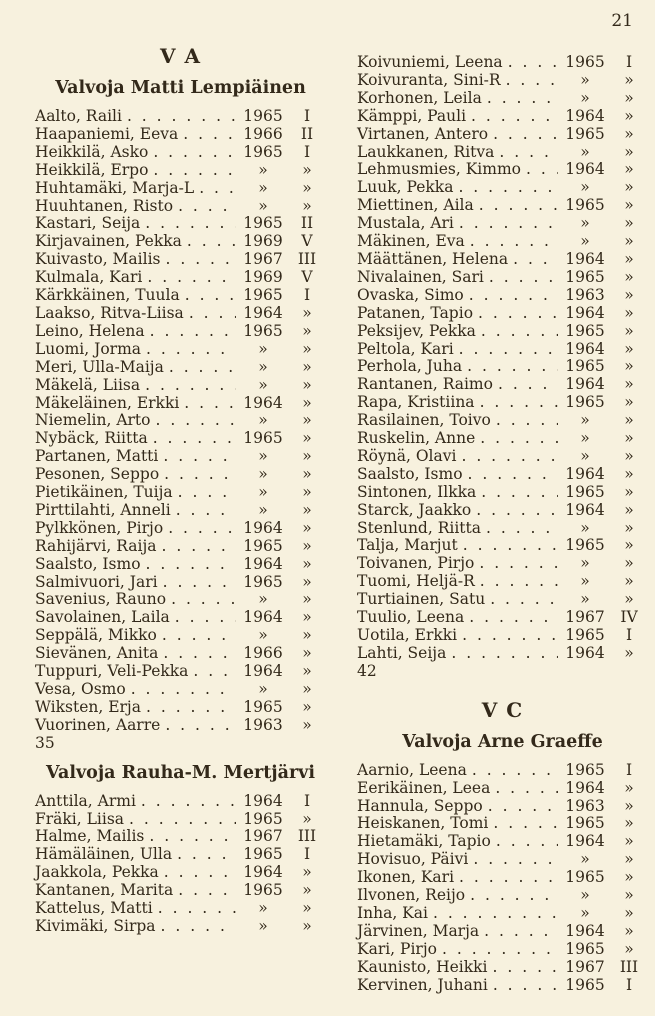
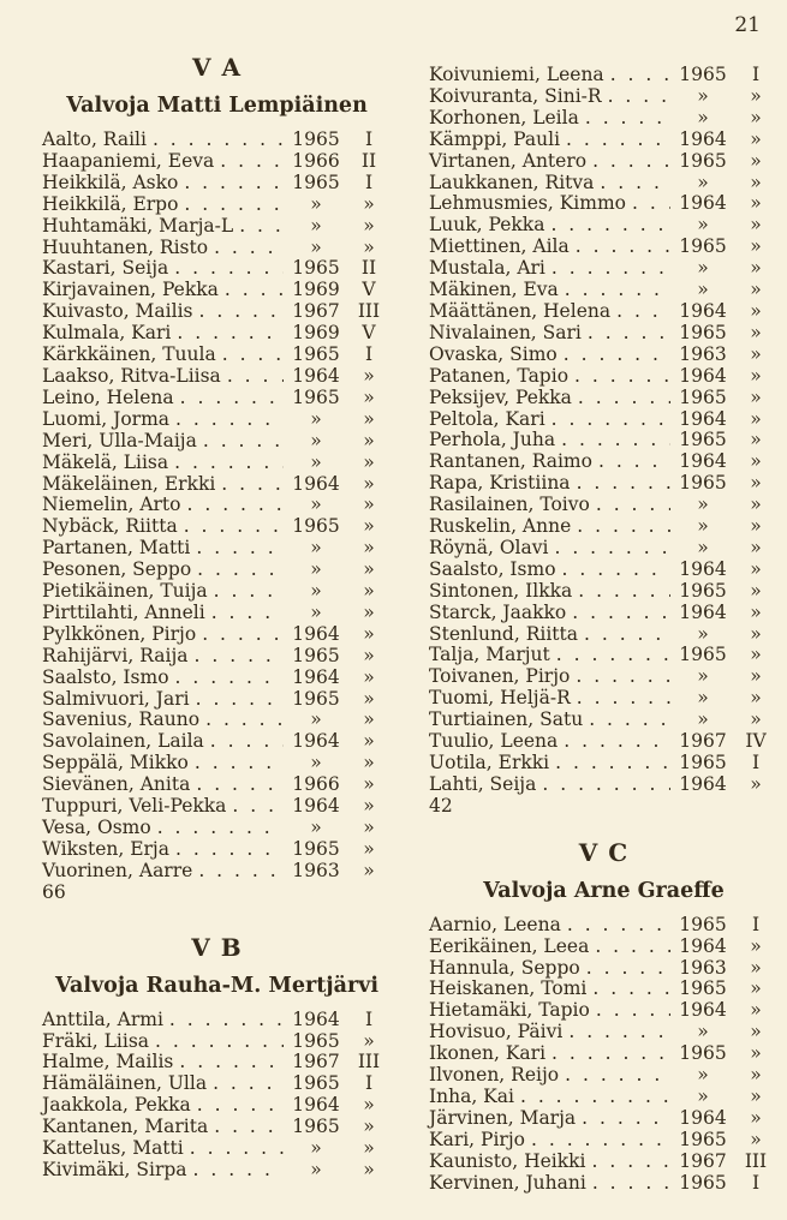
  21
  V A
  Valvoja Matti Lempiäinen
  Aalto, Raili
  1965
  I
  Haapaniemi, Eeva
  1966
  II
  Heikkilä, Asko
  1965
  I
  Heikkilä, Erpo
  »
  »
  Huhtamäki, Marja-L
  »
  »
  Huuhtanen, Risto
  »
  »
  Kastari, Seija
  1965
  II
  Kirjavainen, Pekka
  1969
  V
  Kuivasto, Mailis
  1967
  III
  Kulmala, Kari
  1969
  V
  Kärkkäinen, Tuula
  1965
  I
  Laakso, Ritva-Liisa
  1964
  »
  Leino, Helena
  1965
  »
  Luomi, Jorma
  »
  »
  Meri, Ulla-Maija
  »
  »
  Mäkelä, Liisa
  »
  »
  Mäkeläinen, Erkki
  1964
  »
  Niemelin, Arto
  »
  »
  Nybäck, Riitta
  1965
  »
  Partanen, Matti
  »
  »
  Pesonen, Seppo
  »
  »
  Pietikäinen, Tuija
  »
  »
  Pirttilahti, Anneli
  »
  »
  Pylkkönen, Pirjo
  1964
  »
  Rahijärvi, Raija
  1965
  »
  Saalsto, Ismo
  1964
  »
  Salmivuori, Jari
  1965
  »
  Savenius, Rauno
  »
  »
  Savolainen, Laila
  1964
  »
  Seppälä, Mikko
  »
  »
  Sievänen, Anita
  1966
  »
  Tuppuri, Veli-Pekka
  1964
  »
  Vesa, Osmo
  »
  »
  Wiksten, Erja
  1965
  »
  Vuorinen, Aarre
  1963
  »
- 35
+ 66
+ V B
  Valvoja Rauha-M. Mertjärvi
  Anttila, Armi
  1964
  I
  Fräki, Liisa
  1965
  »
  Halme, Mailis
  1967
  III
  Hämäläinen, Ulla
  1965
  I
  Jaakkola, Pekka
  1964
  »
  Kantanen, Marita
  1965
  »
  Kattelus, Matti
  »
  »
  Kivimäki, Sirpa
  »
  »
  Koivuniemi, Leena
  1965
  I
  Koivuranta, Sini-R
  »
  »
  Korhonen, Leila
  »
  »
  Kämppi, Pauli
  1964
  »
  Virtanen, Antero
  1965
  »
  Laukkanen, Ritva
  »
  »
  Lehmusmies, Kimmo
  1964
  »
  Luuk, Pekka
  »
  »
  Miettinen, Aila
  1965
  »
  Mustala, Ari
  »
  »
  Mäkinen, Eva
  »
  »
  Määttänen, Helena
  1964
  »
  Nivalainen, Sari
  1965
  »
  Ovaska, Simo
  1963
  »
  Patanen, Tapio
  1964
  »
  Peksijev, Pekka
  1965
  »
  Peltola, Kari
  1964
  »
  Perhola, Juha
  1965
  »
  Rantanen, Raimo
  1964
  »
  Rapa, Kristiina
  1965
  »
  Rasilainen, Toivo
  »
  »
  Ruskelin, Anne
  »
  »
  Röynä, Olavi
  »
  »
  Saalsto, Ismo
  1964
  »
  Sintonen, Ilkka
  1965
  »
  Starck, Jaakko
  1964
  »
  Stenlund, Riitta
  »
  »
  Talja, Marjut
  1965
  »
  Toivanen, Pirjo
  »
  »
  Tuomi, Heljä-R
  »
  »
  Turtiainen, Satu
  »
  »
  Tuulio, Leena
  1967
  IV
  Uotila, Erkki
  1965
  I
  Lahti, Seija
  1964
  »
  42
  V C
  Valvoja Arne Graeffe
  Aarnio, Leena
  1965
  I
  Eerikäinen, Leea
  1964
  »
  Hannula, Seppo
  1963
  »
  Heiskanen, Tomi
  1965
  »
  Hietamäki, Tapio
  1964
  »
  Hovisuo, Päivi
  »
  »
  Ikonen, Kari
  1965
  »
  Ilvonen, Reijo
  »
  »
  Inha, Kai
  »
  »
  Järvinen, Marja
  1964
  »
  Kari, Pirjo
  1965
  »
  Kaunisto, Heikki
  1967
  III
  Kervinen, Juhani
  1965
  I
